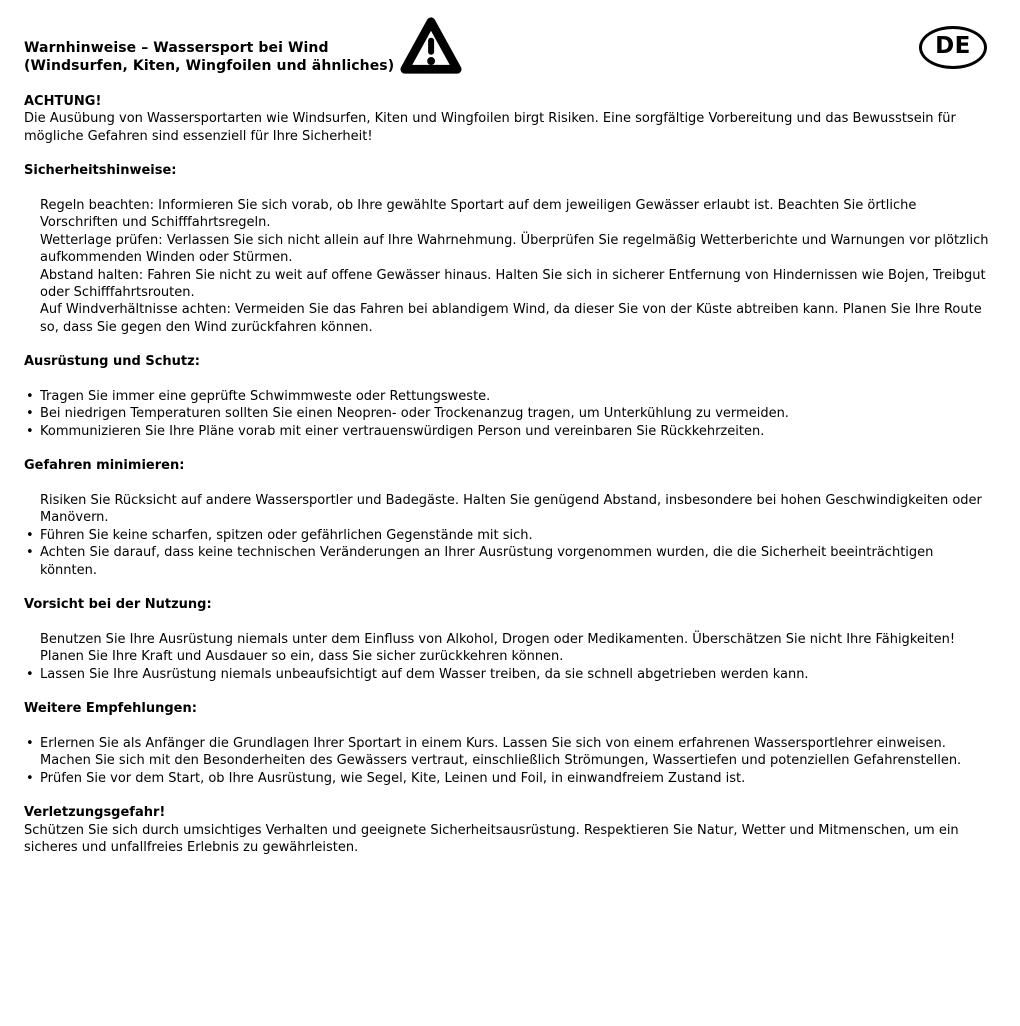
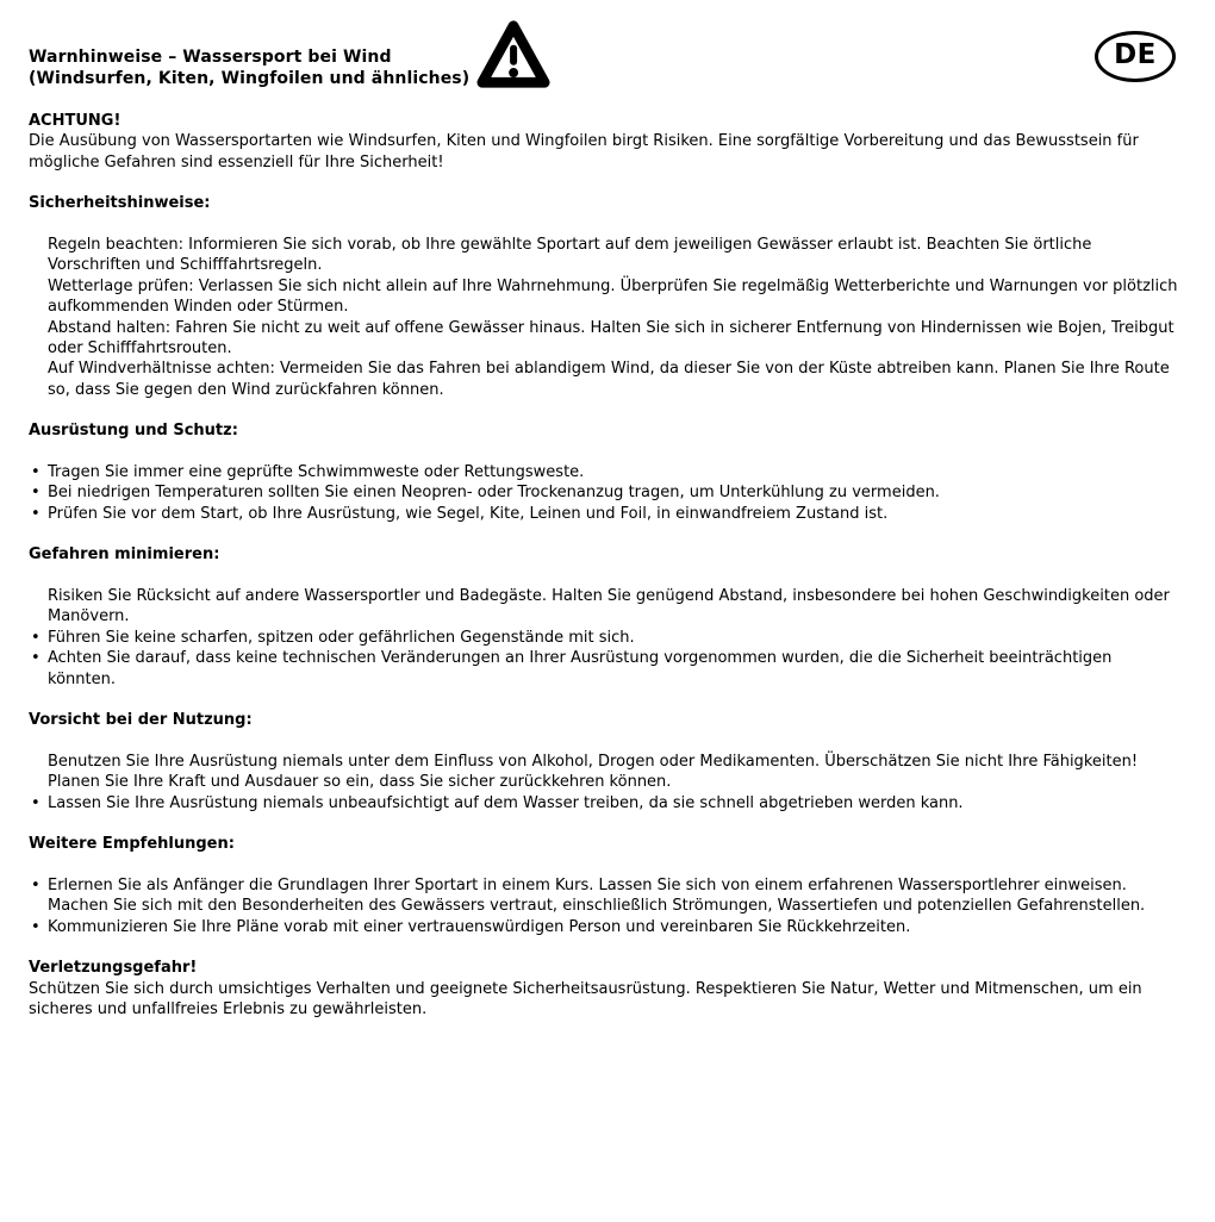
  Warnhinweise – Wassersport bei Wind
  (Windsurfen, Kiten, Wingfoilen und ähnliches)
  DE
  ACHTUNG!
  Die Ausübung von Wassersportarten wie Windsurfen, Kiten und Wingfoilen birgt Risiken. Eine sorgfältige Vorbereitung und das Bewusstsein für mögliche Gefahren sind essenziell für Ihre Sicherheit!
  Sicherheitshinweise:
  Regeln beachten: Informieren Sie sich vorab, ob Ihre gewählte Sportart auf dem jeweiligen Gewässer erlaubt ist. Beachten Sie örtliche Vorschriften und Schifffahrtsregeln.
  Wetterlage prüfen: Verlassen Sie sich nicht allein auf Ihre Wahrnehmung. Überprüfen Sie regelmäßig Wetterberichte und Warnungen vor plötzlich aufkommenden Winden oder Stürmen.
  Abstand halten: Fahren Sie nicht zu weit auf offene Gewässer hinaus. Halten Sie sich in sicherer Entfernung von Hindernissen wie Bojen, Treibgut oder Schifffahrtsrouten.
  Auf Windverhältnisse achten: Vermeiden Sie das Fahren bei ablandigem Wind, da dieser Sie von der Küste abtreiben kann. Planen Sie Ihre Route so, dass Sie gegen den Wind zurückfahren können.
  Ausrüstung und Schutz:
  •
  Tragen Sie immer eine geprüfte Schwimmweste oder Rettungsweste.
  •
  Bei niedrigen Temperaturen sollten Sie einen Neopren- oder Trockenanzug tragen, um Unterkühlung zu vermeiden.
  •
- Kommunizieren Sie Ihre Pläne vorab mit einer vertrauenswürdigen Person und vereinbaren Sie Rückkehrzeiten.
+ Prüfen Sie vor dem Start, ob Ihre Ausrüstung, wie Segel, Kite, Leinen und Foil, in einwandfreiem Zustand ist.
  Gefahren minimieren:
  Risiken Sie Rücksicht auf andere Wassersportler und Badegäste. Halten Sie genügend Abstand, insbesondere bei hohen Geschwindigkeiten oder Manövern.
  •
  Führen Sie keine scharfen, spitzen oder gefährlichen Gegenstände mit sich.
  •
  Achten Sie darauf, dass keine technischen Veränderungen an Ihrer Ausrüstung vorgenommen wurden, die die Sicherheit beeinträchtigen könnten.
  Vorsicht bei der Nutzung:
  Benutzen Sie Ihre Ausrüstung niemals unter dem Einfluss von Alkohol, Drogen oder Medikamenten. Überschätzen Sie nicht Ihre Fähigkeiten! Planen Sie Ihre Kraft und Ausdauer so ein, dass Sie sicher zurückkehren können.
  •
  Lassen Sie Ihre Ausrüstung niemals unbeaufsichtigt auf dem Wasser treiben, da sie schnell abgetrieben werden kann.
  Weitere Empfehlungen:
  •
  Erlernen Sie als Anfänger die Grundlagen Ihrer Sportart in einem Kurs. Lassen Sie sich von einem erfahrenen Wassersportlehrer einweisen.
  Machen Sie sich mit den Besonderheiten des Gewässers vertraut, einschließlich Strömungen, Wassertiefen und potenziellen Gefahrenstellen.
  •
- Prüfen Sie vor dem Start, ob Ihre Ausrüstung, wie Segel, Kite, Leinen und Foil, in einwandfreiem Zustand ist.
+ Kommunizieren Sie Ihre Pläne vorab mit einer vertrauenswürdigen Person und vereinbaren Sie Rückkehrzeiten.
  Verletzungsgefahr!
  Schützen Sie sich durch umsichtiges Verhalten und geeignete Sicherheitsausrüstung. Respektieren Sie Natur, Wetter und Mitmenschen, um ein sicheres und unfallfreies Erlebnis zu gewährleisten.
